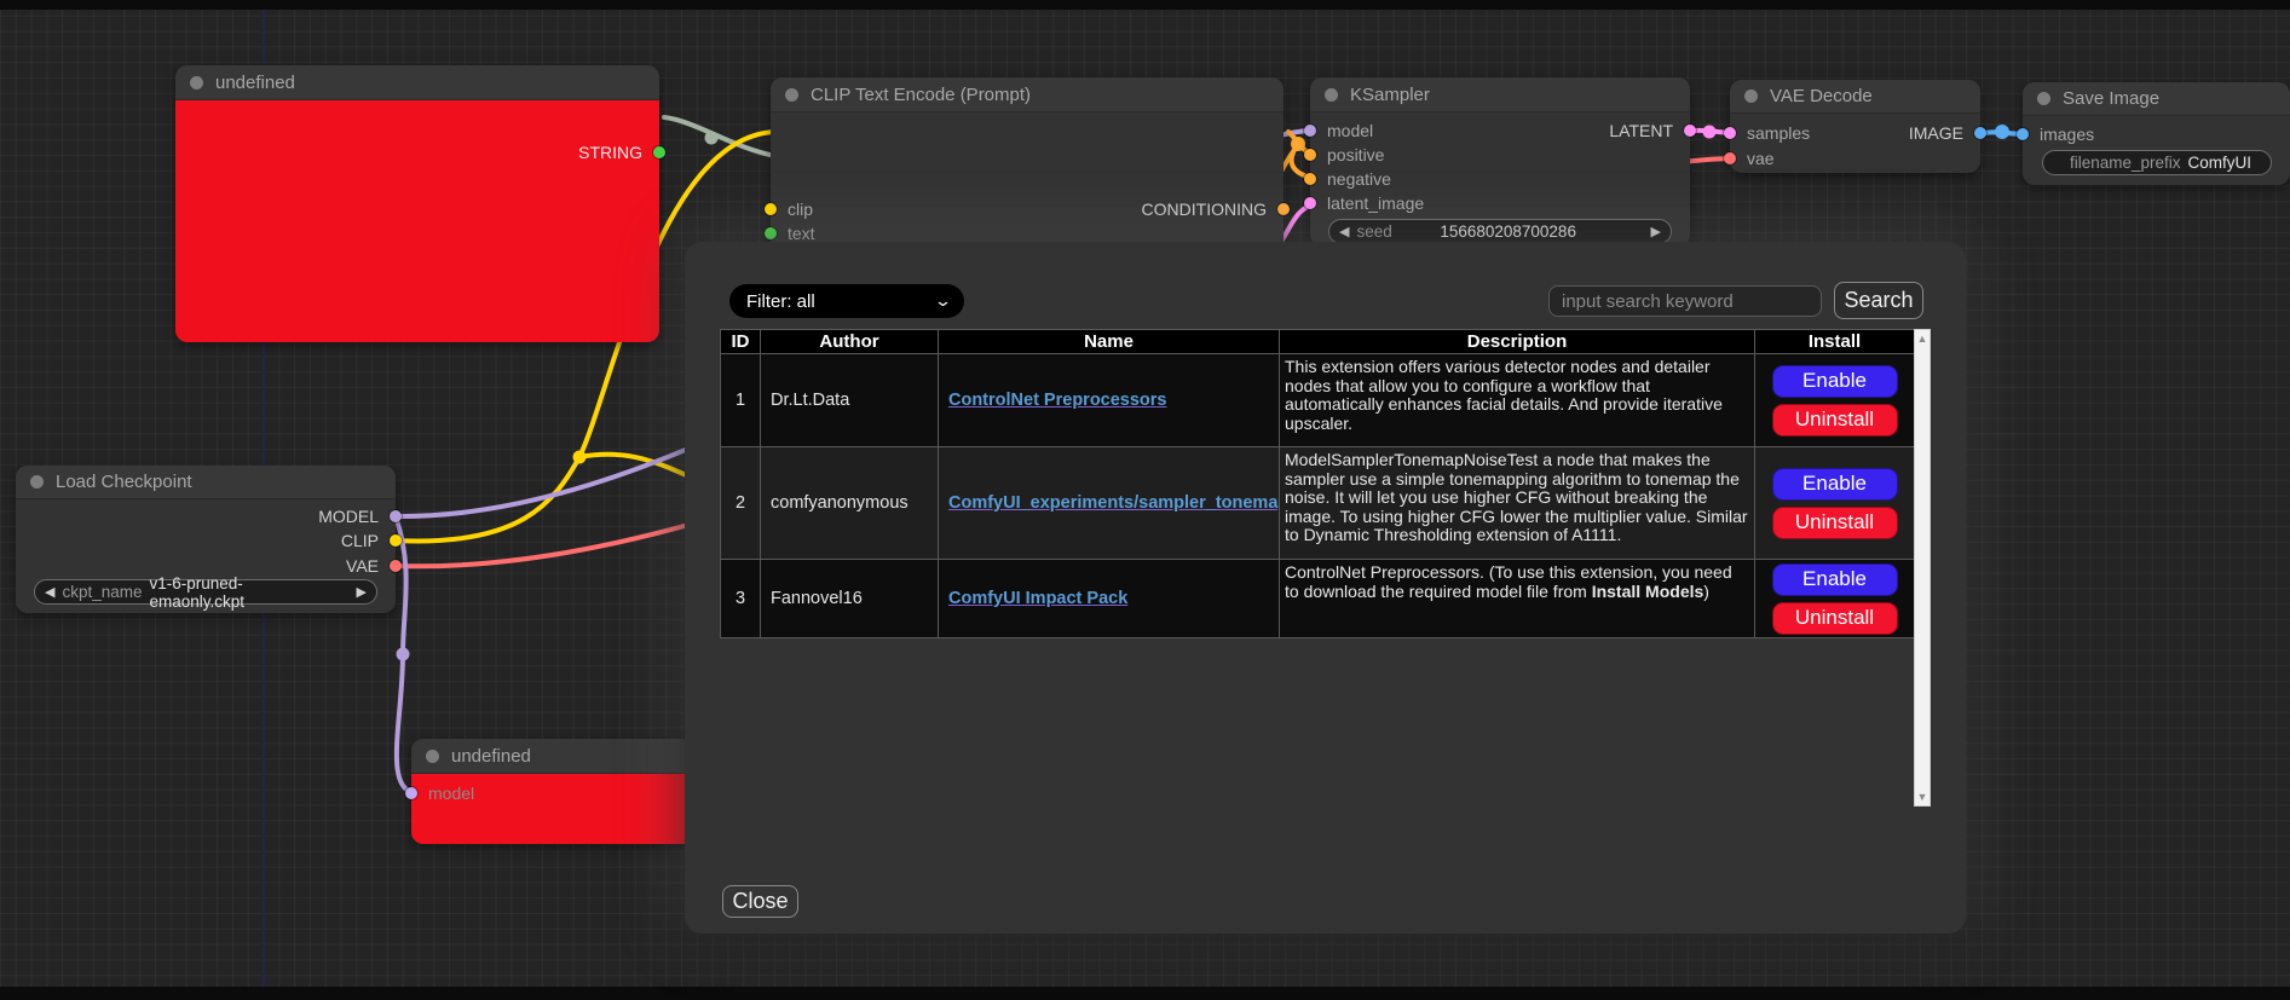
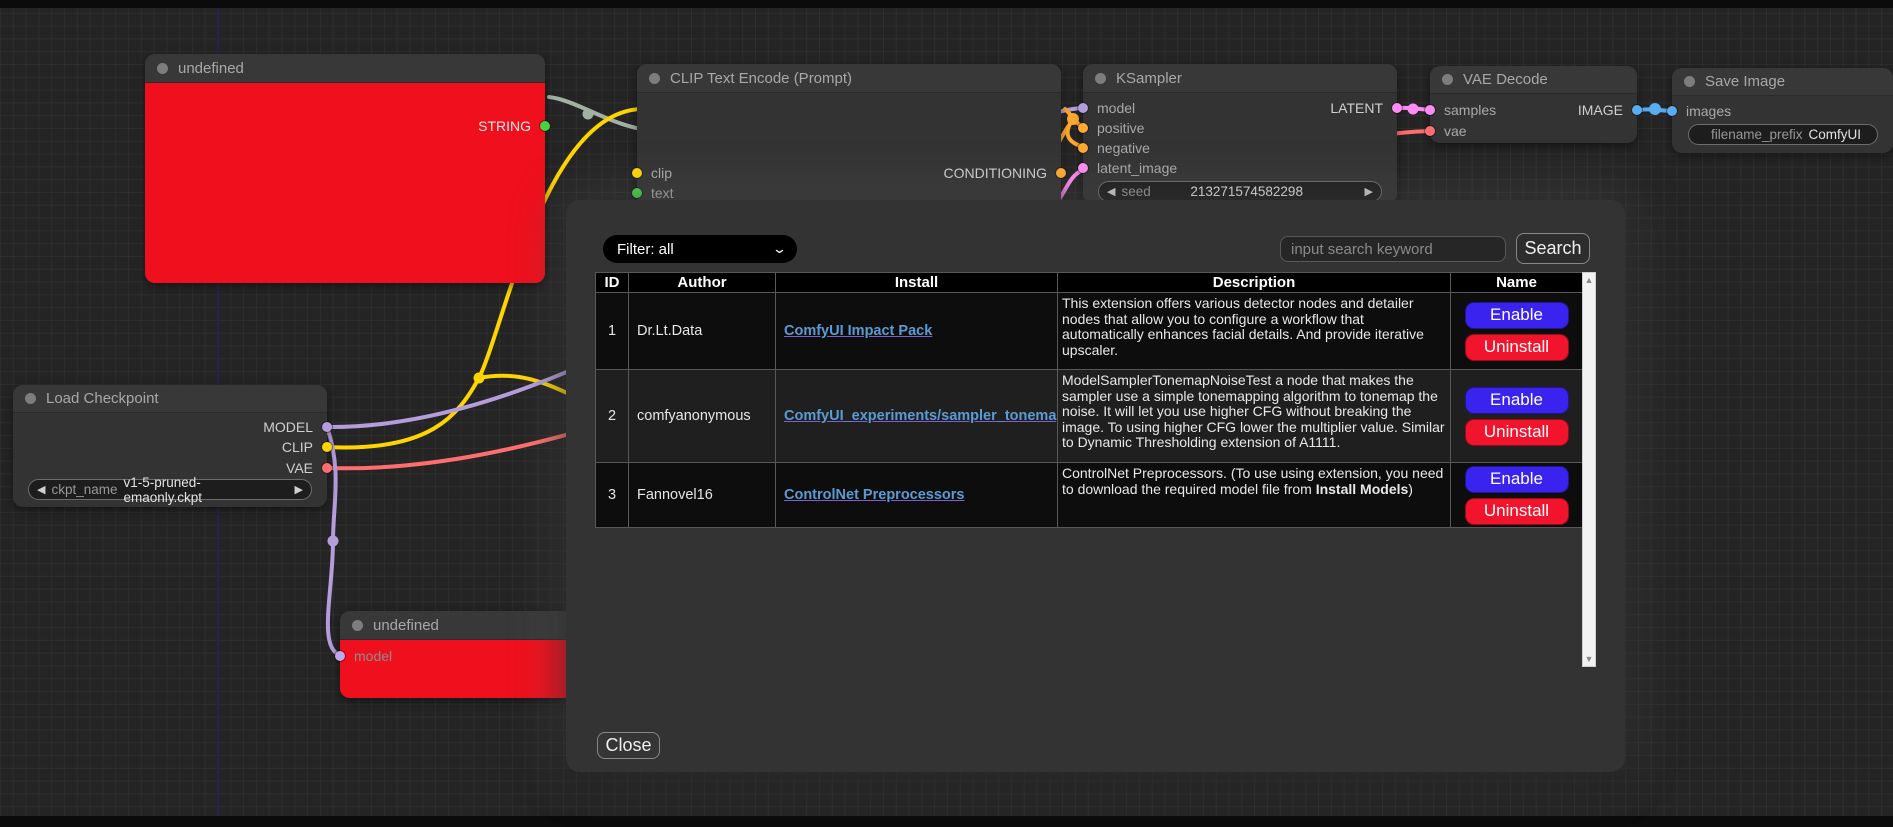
  undefined
  STRING
  CLIP Text Encode (Prompt)
  clip
  text
  CONDITIONING
  KSampler
  model
  positive
  negative
  latent_image
  LATENT
  ◀
  seed
- 156680208700286
+ 213271574582298
  ▶
  VAE Decode
  samples
  vae
  IMAGE
  Save Image
  images
  filename_prefix
  ComfyUI
  Load Checkpoint
  MODEL
  CLIP
  VAE
  ◀
  ckpt_name
- v1-6-pruned-emaonly.ckpt
+ v1-5-pruned-emaonly.ckpt
  ▶
  undefined
  model
  Filter: all
  ⌄
  input search keyword
  Search
  ID
  Author
- Name
+ Install
  Description
- Install
+ Name
  1
  Dr.Lt.Data
- ControlNet Preprocessors
+ ComfyUI Impact Pack
  This extension offers various detector nodes and detailer nodes that allow you to configure a workflow that automatically enhances facial details. And provide iterative upscaler.
  Enable
  Uninstall
  2
  comfyanonymous
  ComfyUI_experiments/sampler_tonema
  ModelSamplerTonemapNoiseTest a node that makes the sampler use a simple tonemapping algorithm to tonemap the noise. It will let you use higher CFG without breaking the image. To using higher CFG lower the multiplier value. Similar to Dynamic Thresholding extension of A1111.
  Enable
  Uninstall
  3
  Fannovel16
- ComfyUI Impact Pack
+ ControlNet Preprocessors
- ControlNet Preprocessors. (To use this extension, you need to download the required model file from Install Models)
+ ControlNet Preprocessors. (To use using extension, you need to download the required model file from Install Models)
  Enable
  Uninstall
  ▲
  ▼
  Close
